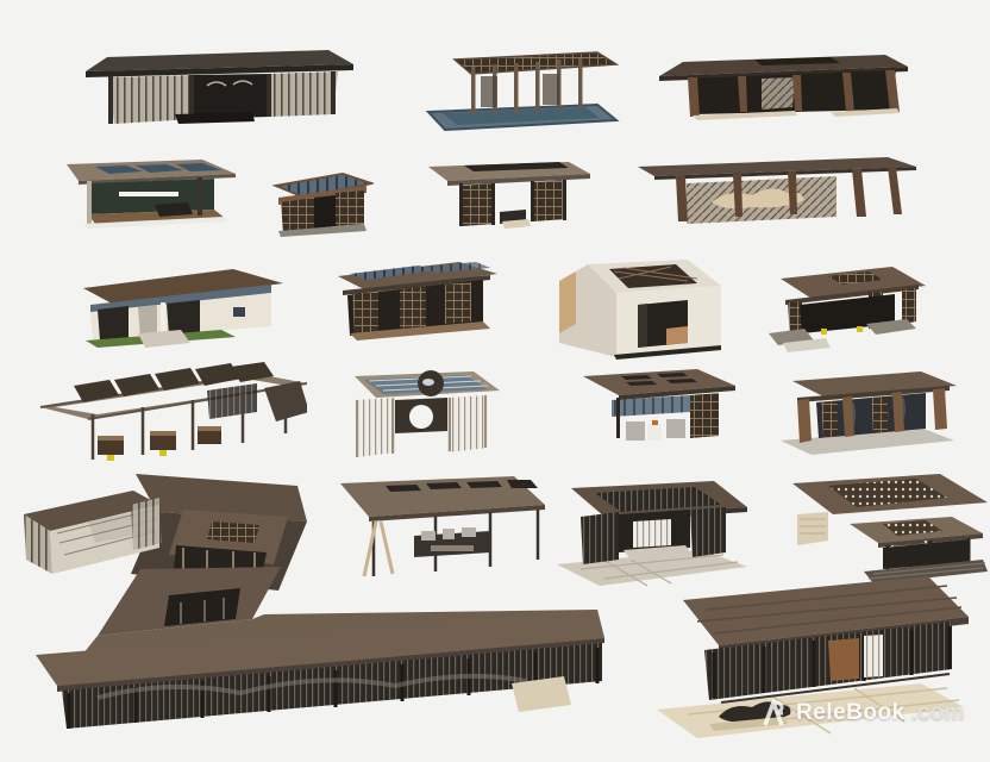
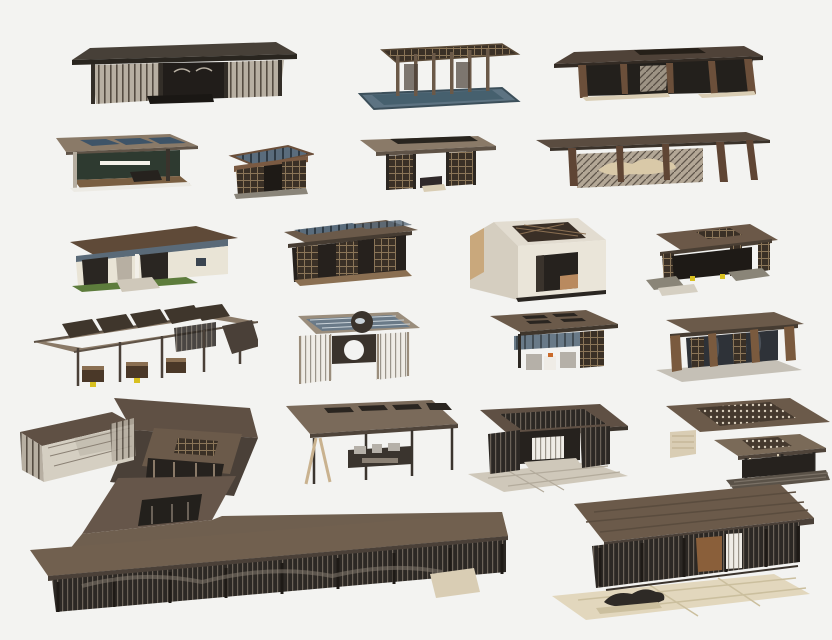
- ReleBook
- .com
